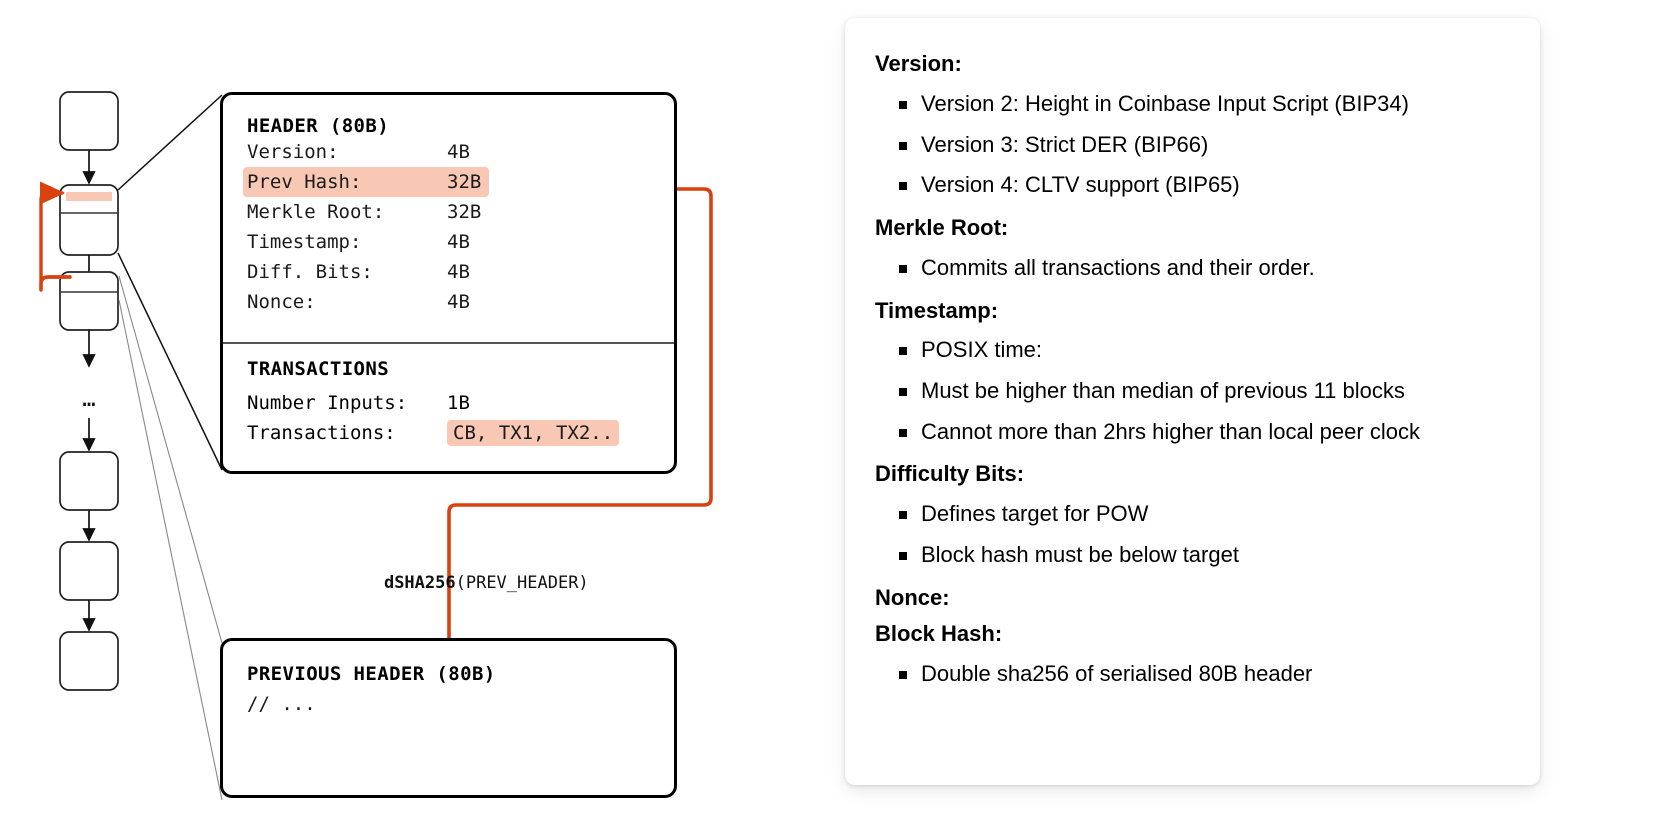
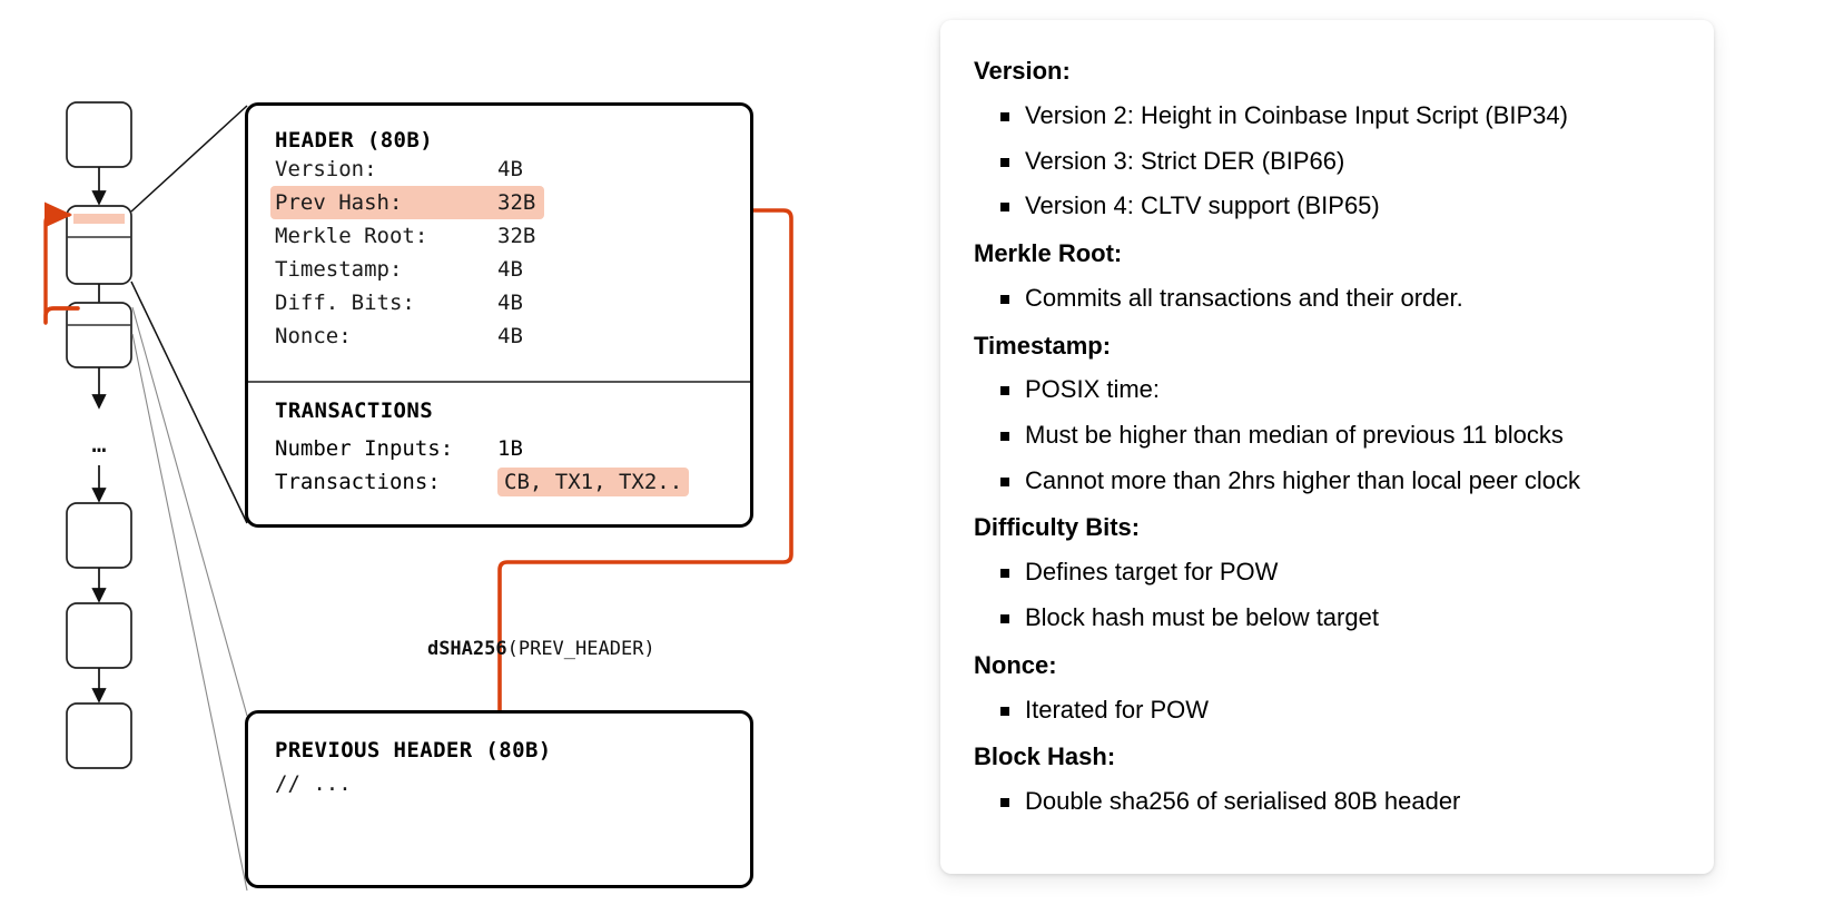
  …
  HEADER (80B)
  Version:
  4B
  Prev Hash:
  32B
  Merkle Root:
  32B
  Timestamp:
  4B
  Diff. Bits:
  4B
  Nonce:
  4B
  TRANSACTIONS
  Number Inputs:
  1B
  Transactions:
  CB, TX1, TX2..
  dSHA256(PREV_HEADER)
  PREVIOUS HEADER (80B)
  // ...
  Version:
  Version 2: Height in Coinbase Input Script (BIP34)
  Version 3: Strict DER (BIP66)
  Version 4: CLTV support (BIP65)
  Merkle Root:
  Commits all transactions and their order.
  Timestamp:
  POSIX time:
  Must be higher than median of previous 11 blocks
  Cannot more than 2hrs higher than local peer clock
  Difficulty Bits:
  Defines target for POW
  Block hash must be below target
  Nonce:
+ Iterated for POW
  Block Hash:
  Double sha256 of serialised 80B header
